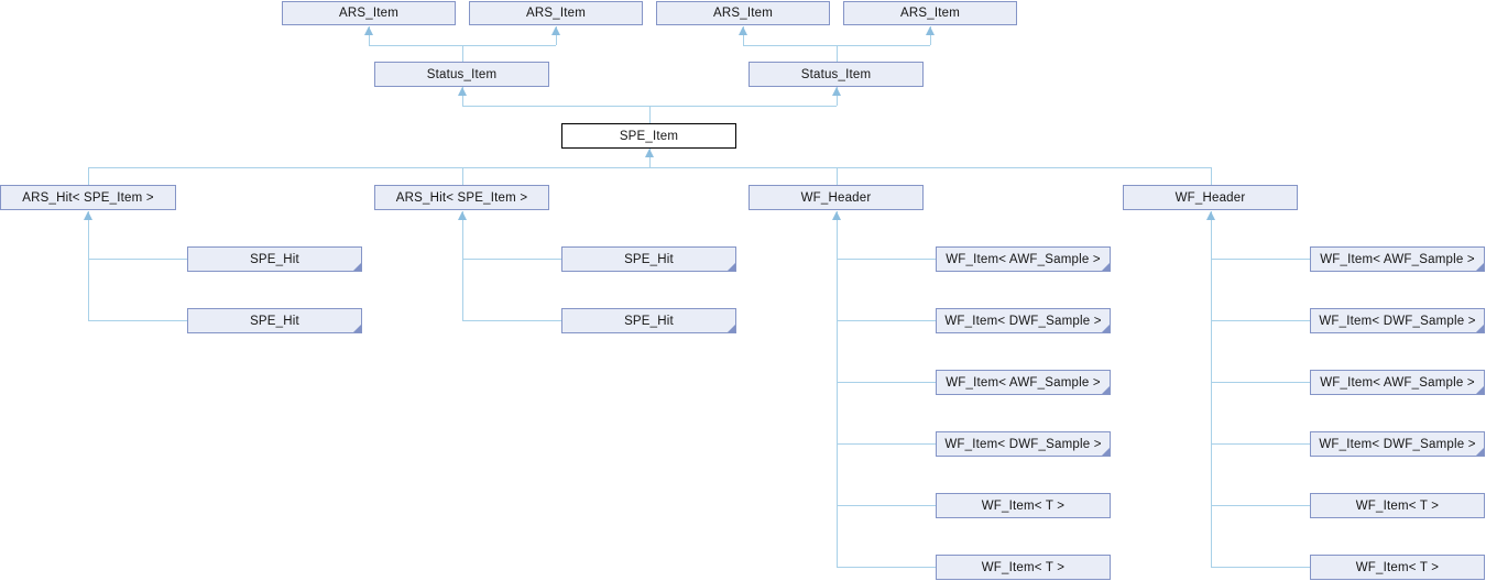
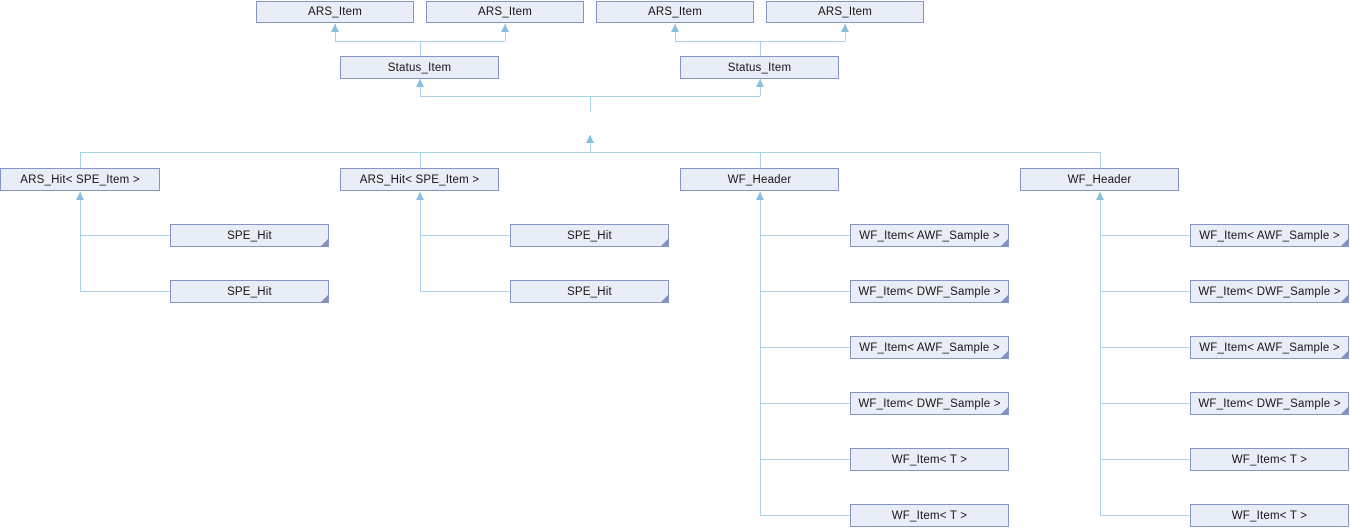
  ARS_Item
  ARS_Item
  ARS_Item
  ARS_Item
  Status_Item
  Status_Item
- SPE_Item
  ARS_Hit< SPE_Item >
  ARS_Hit< SPE_Item >
  WF_Header
  WF_Header
  SPE_Hit
  SPE_Hit
  SPE_Hit
  SPE_Hit
  WF_Item< AWF_Sample >
  WF_Item< DWF_Sample >
  WF_Item< AWF_Sample >
  WF_Item< DWF_Sample >
  WF_Item< T >
  WF_Item< T >
  WF_Item< AWF_Sample >
  WF_Item< DWF_Sample >
  WF_Item< AWF_Sample >
  WF_Item< DWF_Sample >
  WF_Item< T >
  WF_Item< T >
